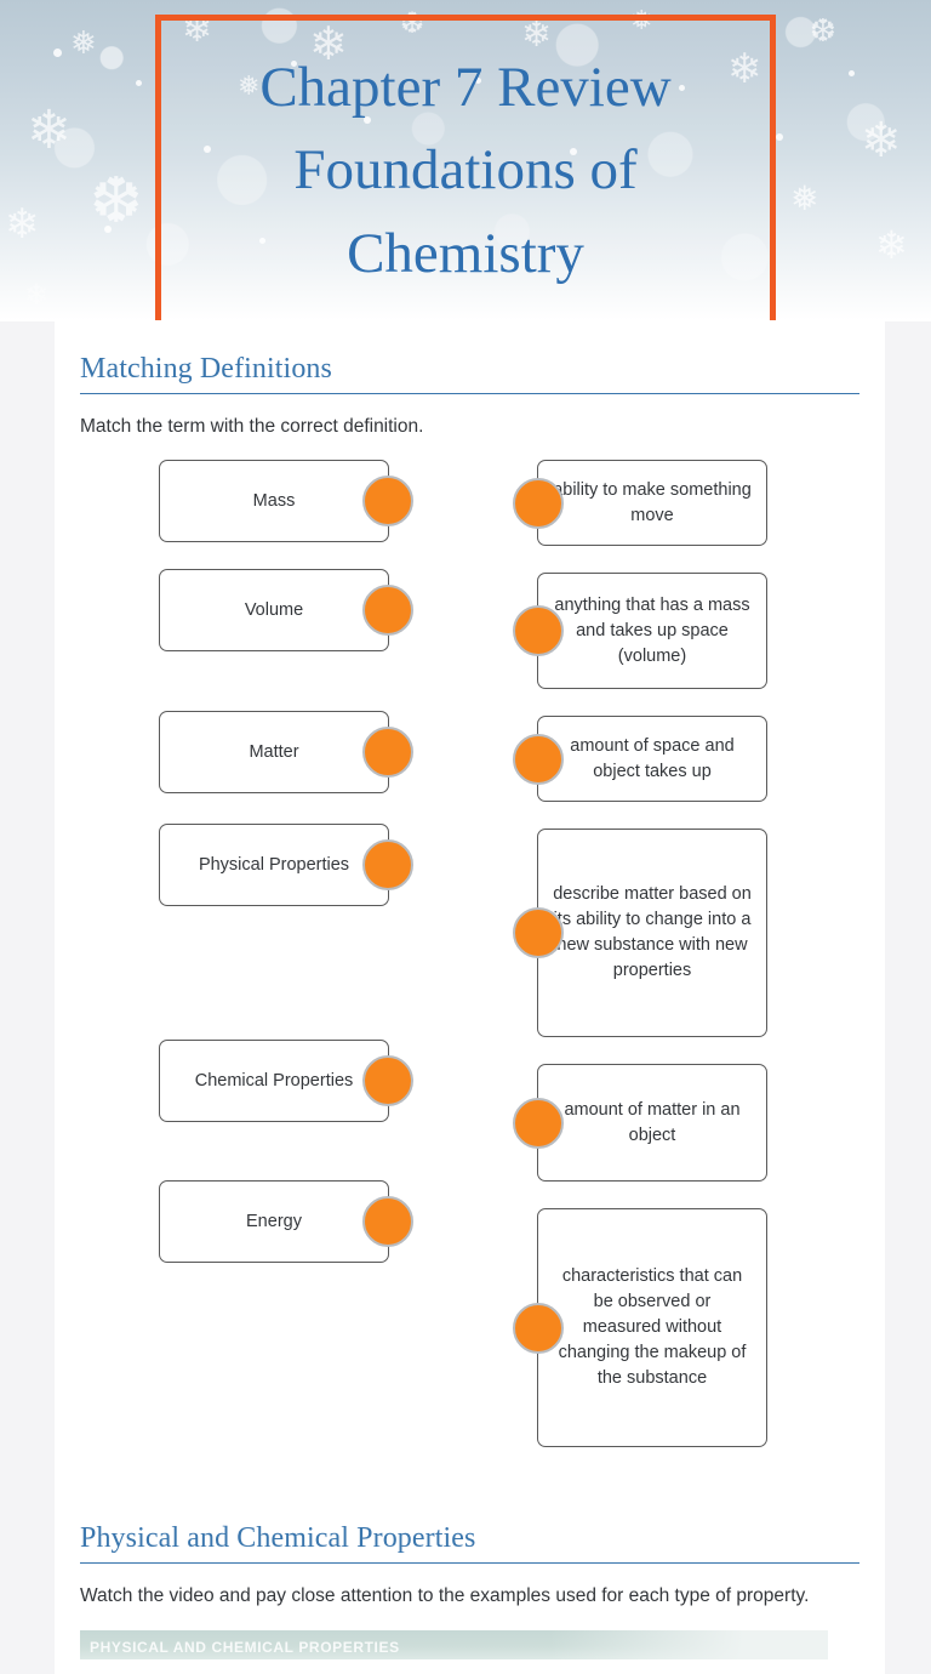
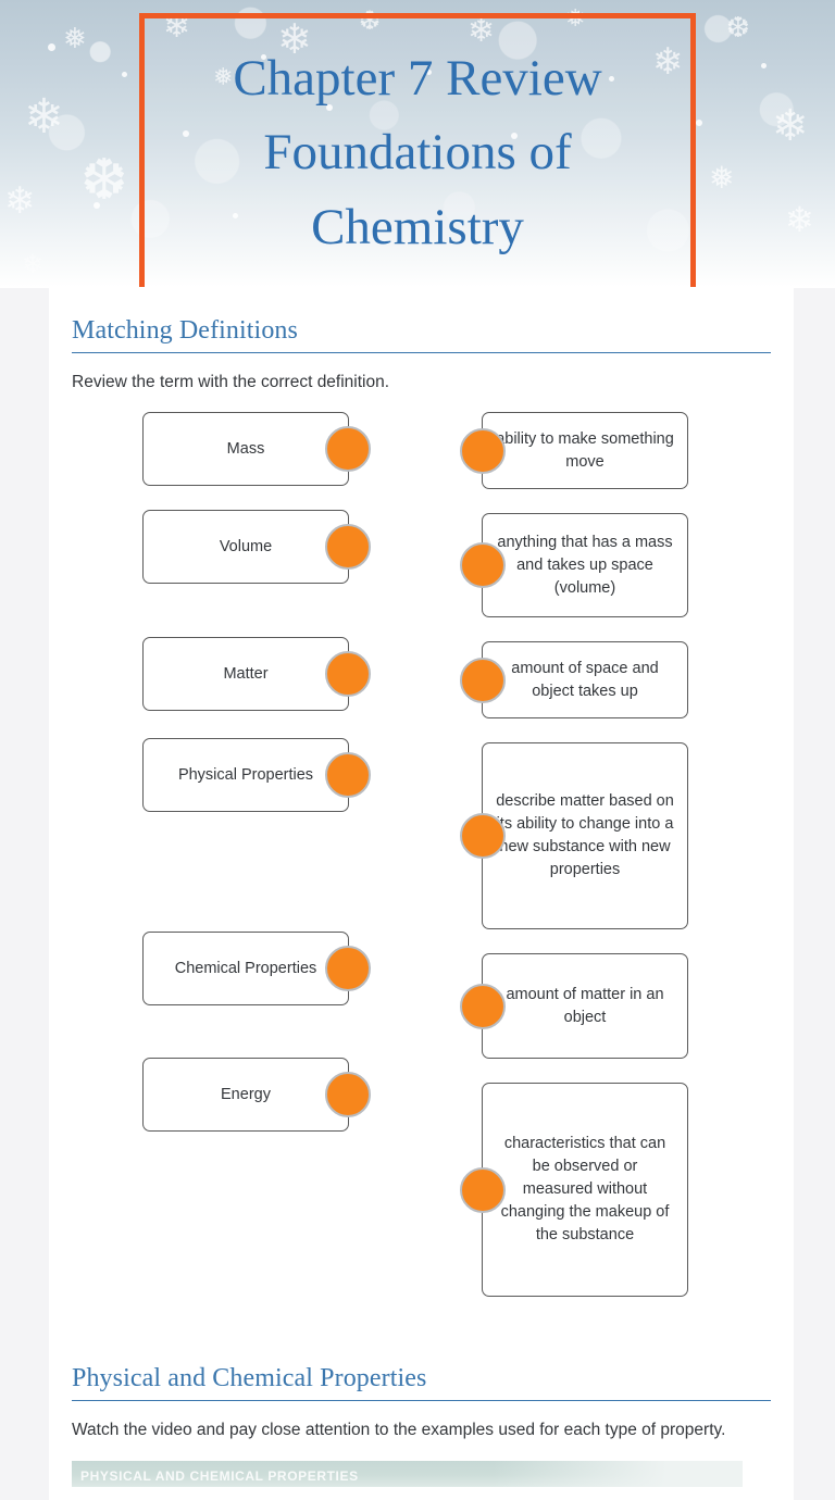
  ❄
  ❅
  ❄
  ❆
  ❄
  ❅
  ❄
  ❆
  ❄
  ❅
  ❄
  ❆
  ❄
  ❅
  Chapter 7 Review
  Foundations of
  Chemistry
  Matching Definitions
- Match the term with the correct definition.
+ Review the term with the correct definition.
  Mass
  Volume
  Matter
  Physical Properties
  Chemical Properties
  Energy
  bility to make something move
  anything that has a mass and takes up space (volume)
  amount of space and object takes up
  describe matter based on s ability to change into a new substance with new properties
  amount of matter in an object
  characteristics that can be observed or measured without changing the makeup of the substance
  Physical and Chemical Properties
  Watch the video and pay close attention to the examples used for each type of property.
  PHYSICAL AND CHEMICAL PROPERTIES
